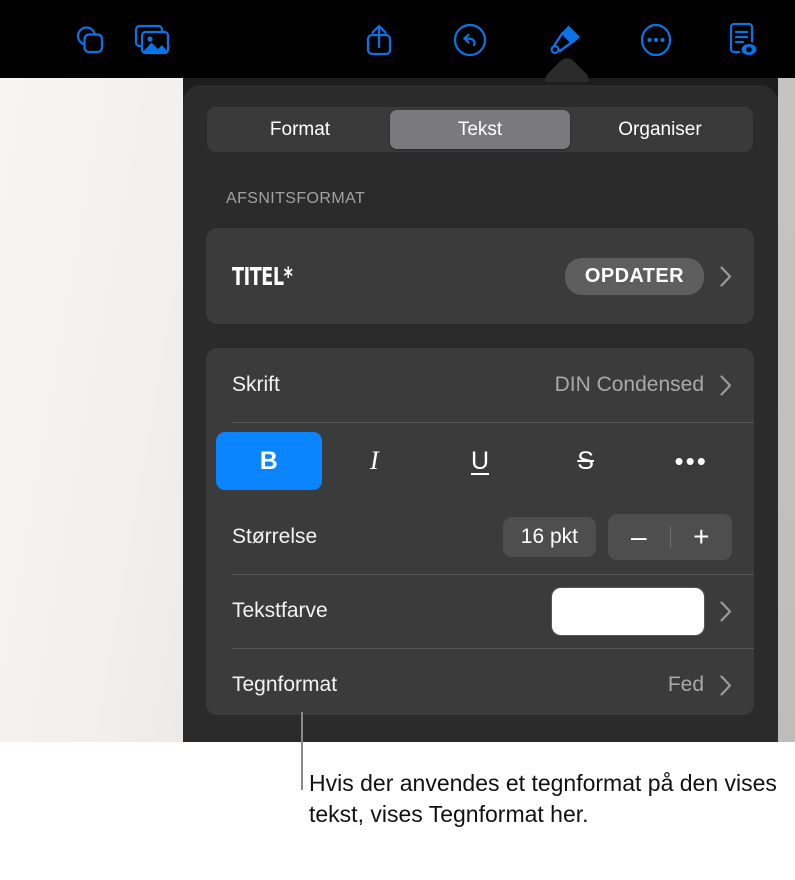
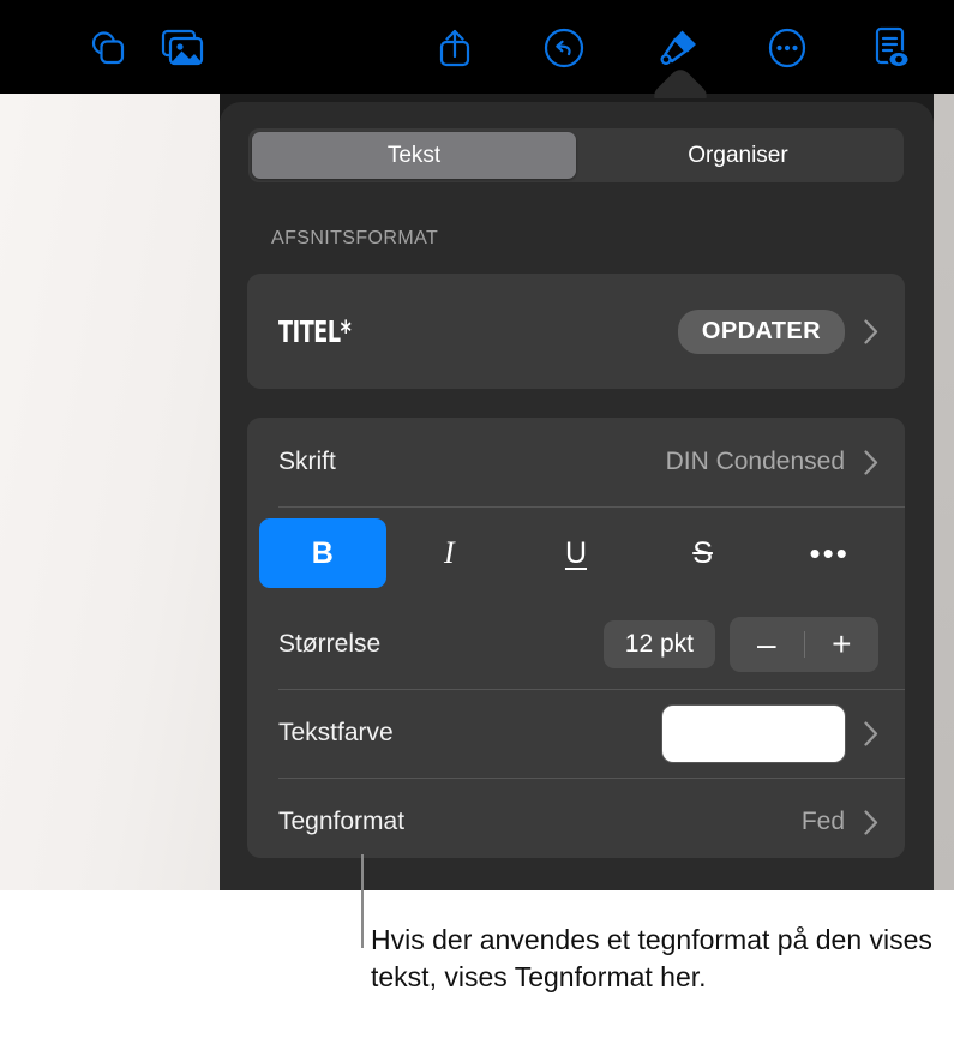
- Format
  Tekst
  Organiser
  AFSNITSFORMAT
  TITEL*
  OPDATER
  Skrift
  DIN Condensed
  B
  I
  U
  S
  •••
  Størrelse
- 16 pkt
+ 12 pkt
  –
  +
  Tekstfarve
  Tegnformat
  Fed
  Hvis der anvendes et tegnformat på den vises tekst, vises Tegnformat her.
